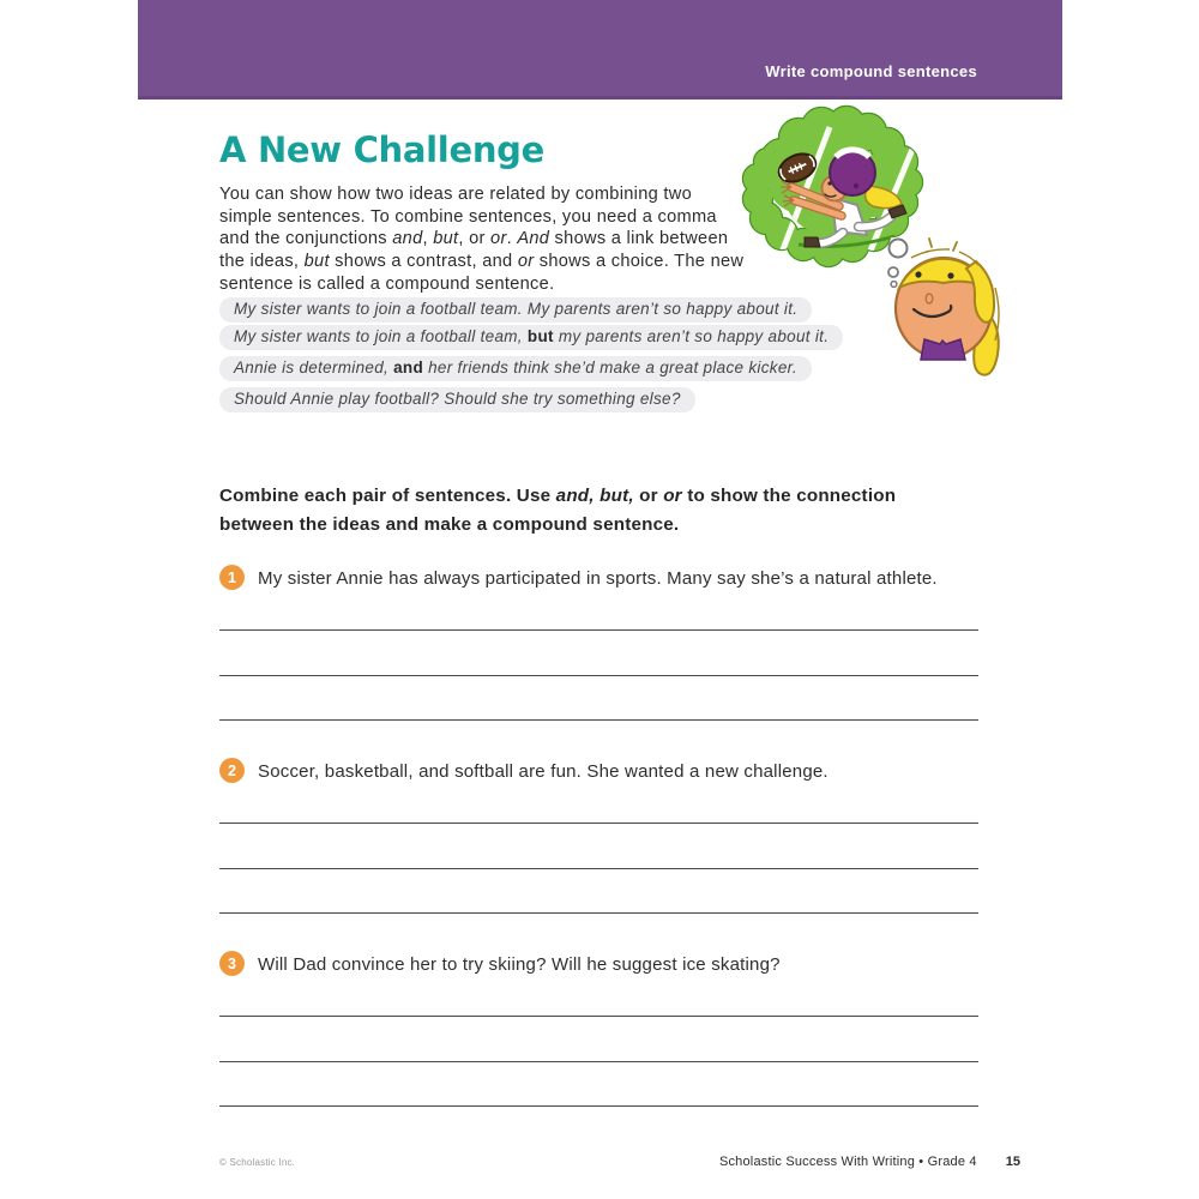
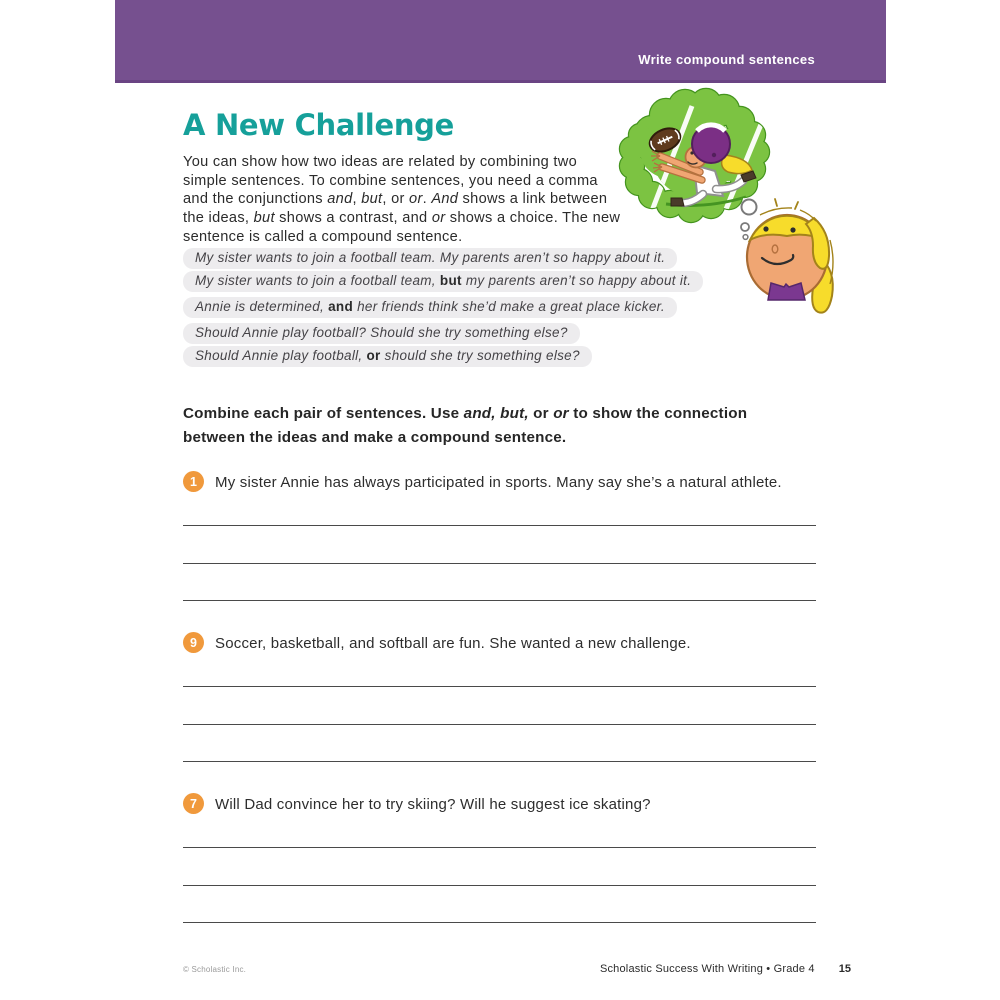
  Write compound sentences
  A New Challenge
  You can show how two ideas are related by combining two
  simple sentences. To combine sentences, you need a comma
  and the conjunctions and, but, or or. And shows a link between
  the ideas, but shows a contrast, and or shows a choice. The new
  sentence is called a compound sentence.
  My sister wants to join a football team. My parents aren’t so happy about it.
  My sister wants to join a football team, but my parents aren’t so happy about it.
  Annie is determined, and her friends think she’d make a great place kicker.
  Should Annie play football? Should she try something else?
+ Should Annie play football, or should she try something else?
  Combine each pair of sentences. Use and, but, or or to show the connection
  between the ideas and make a compound sentence.
  1
  My sister Annie has always participated in sports. Many say she’s a natural athlete.
- 2
+ 9
  Soccer, basketball, and softball are fun. She wanted a new challenge.
- 3
+ 7
  Will Dad convince her to try skiing? Will he suggest ice skating?
  © Scholastic Inc.
  Scholastic Success With Writing • Grade 4
  15
